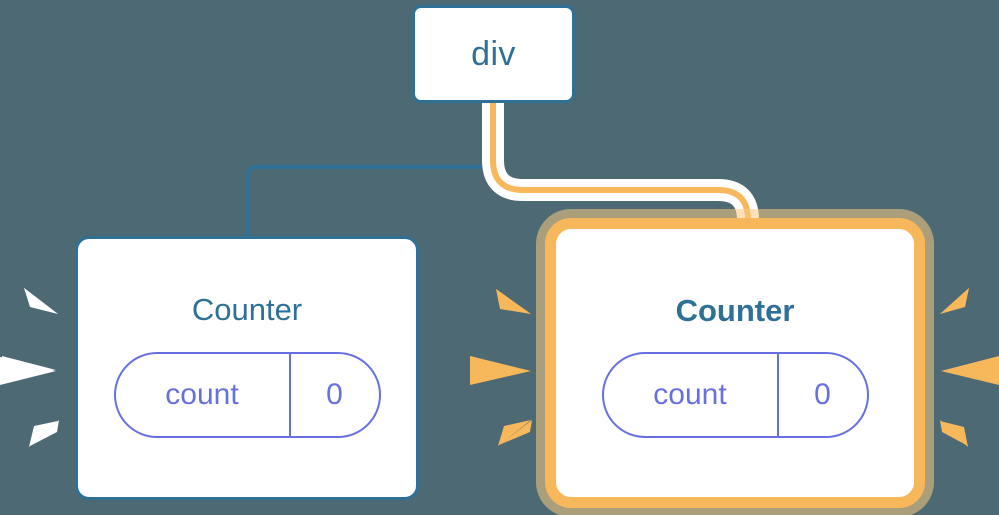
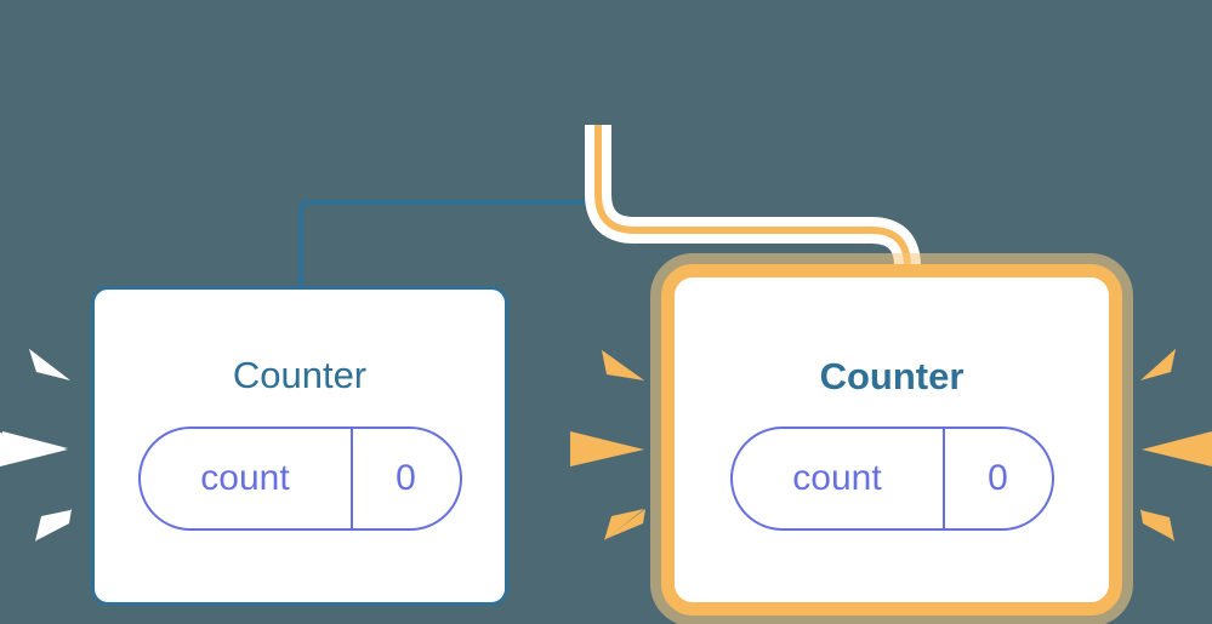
- div
  Counter
  count
  0
  Counter
  count
  0
